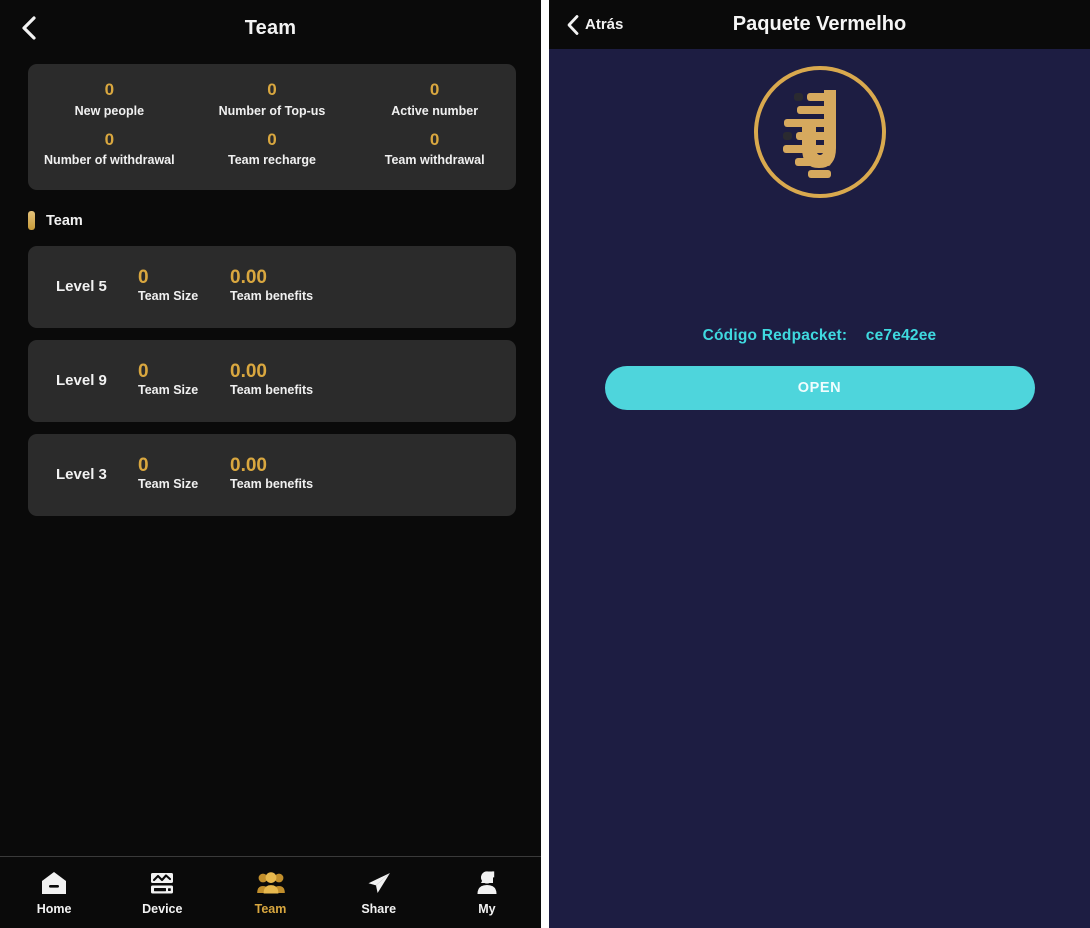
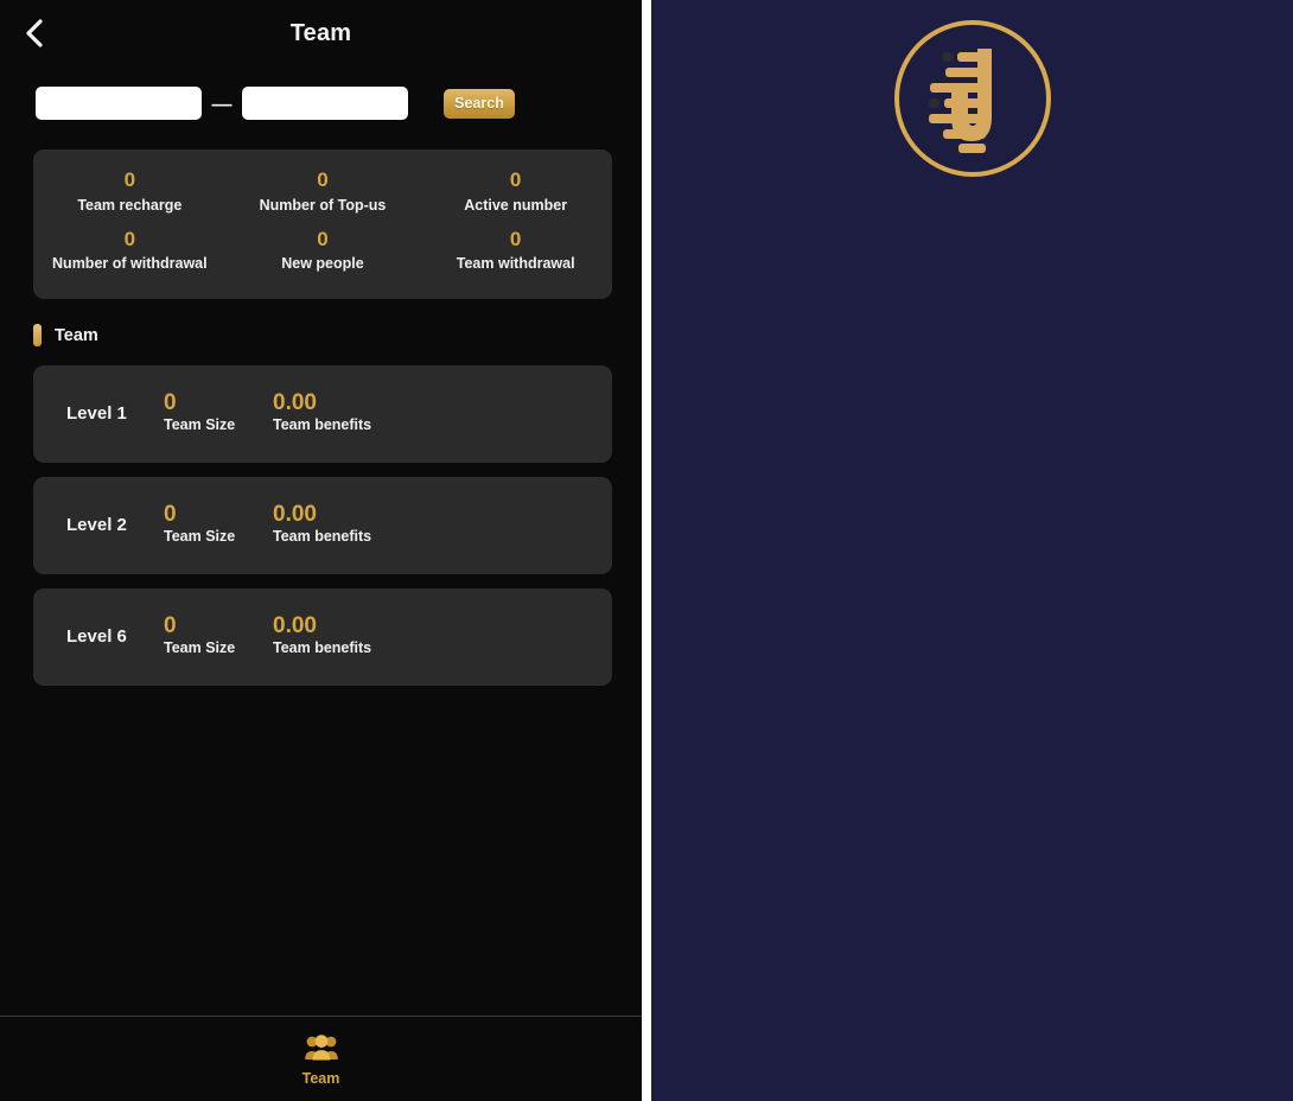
  Team
+ —
+ Search
  0
- New people
+ Team recharge
  0
  Number of Top-us
  0
  Active number
  0
  Number of withdrawal
  0
- Team recharge
+ New people
  0
  Team withdrawal
  Team
- Level 5
+ Level 1
  0
  Team Size
  0.00
  Team benefits
- Level 9
+ Level 2
  0
  Team Size
  0.00
  Team benefits
- Level 3
+ Level 6
  0
  Team Size
  0.00
  Team benefits
- Home
- Device
  Team
- Share
- My
- Atrás
- Paquete Vermelho
- Código Redpacket: ce7e42ee
- OPEN
